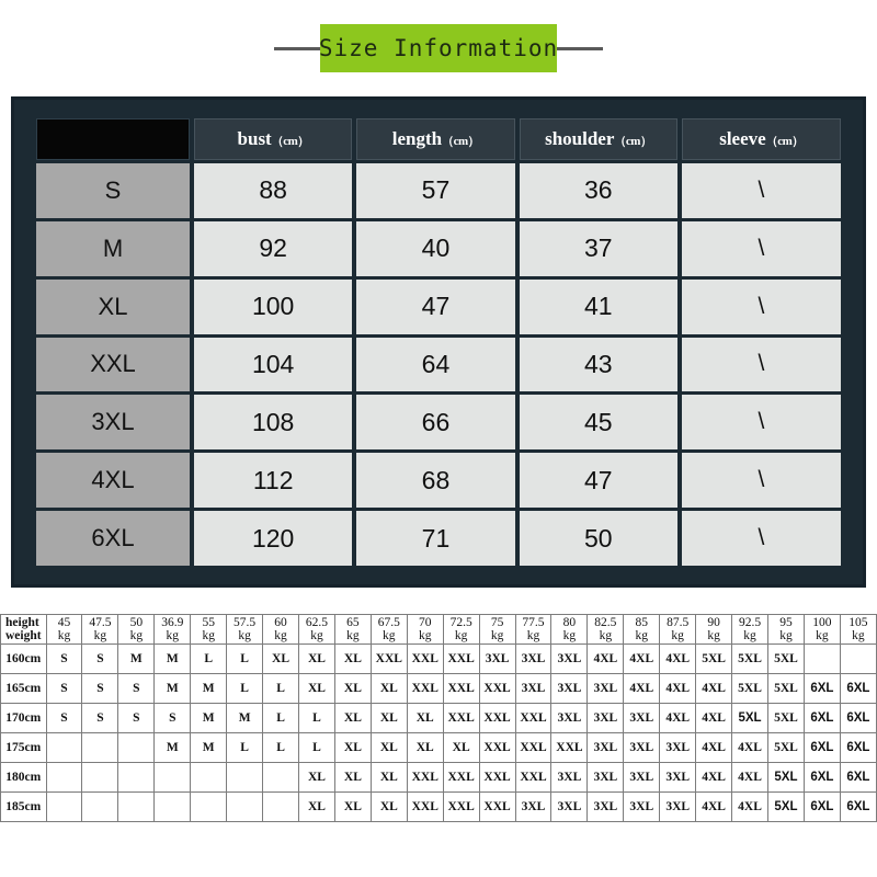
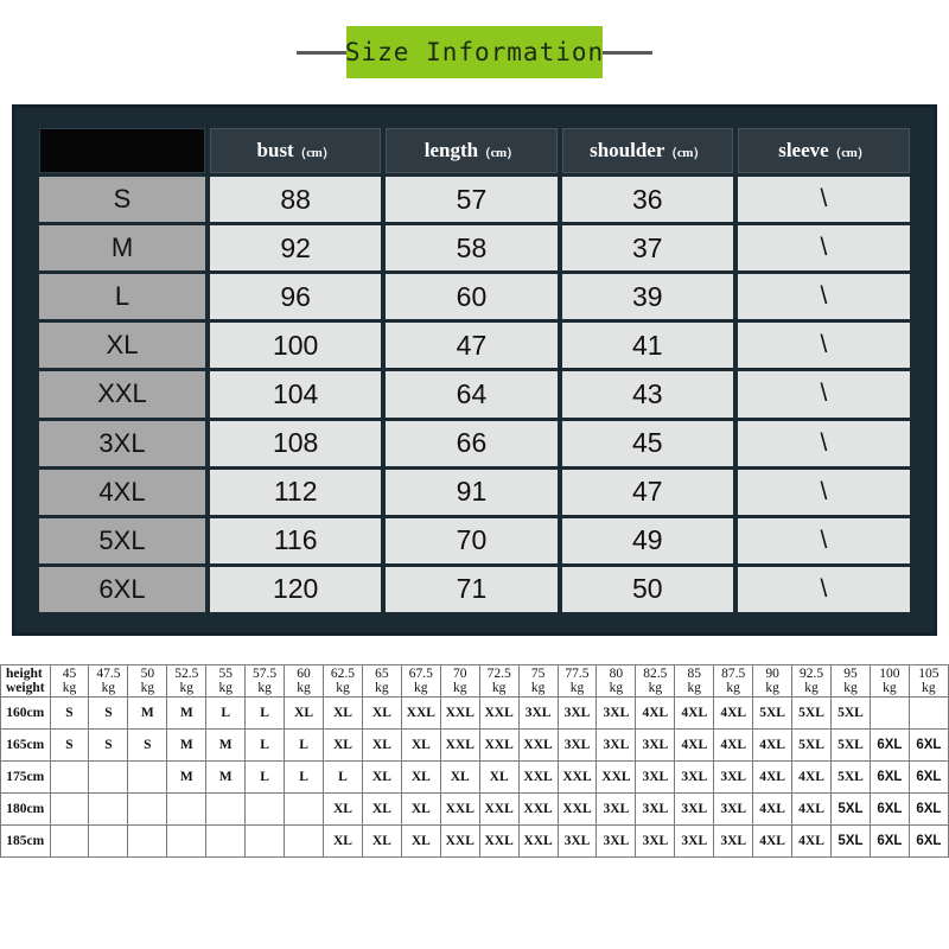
  Size Information
  	bust（cm）	length（cm）	shoulder（cm）	sleeve（cm）
  S	88	57	36	\
- M	92	40	37	\
+ M	92	58	37	\
+ L	96	60	39	\
  XL	100	47	41	\
  XXL	104	64	43	\
  3XL	108	66	45	\
- 4XL	112	68	47	\
+ 4XL	112	91	47	\
+ 5XL	116	70	49	\
  6XL	120	71	50	\
- heightweight	45kg	47.5kg	50kg	36.9kg	55kg	57.5kg	60kg	62.5kg	65kg	67.5kg	70kg	72.5kg	75kg	77.5kg	80kg	82.5kg	85kg	87.5kg	90kg	92.5kg	95kg	100kg	105kg
+ heightweight	45kg	47.5kg	50kg	52.5kg	55kg	57.5kg	60kg	62.5kg	65kg	67.5kg	70kg	72.5kg	75kg	77.5kg	80kg	82.5kg	85kg	87.5kg	90kg	92.5kg	95kg	100kg	105kg
  160cm	S	S	M	M	L	L	XL	XL	XL	XXL	XXL	XXL	3XL	3XL	3XL	4XL	4XL	4XL	5XL	5XL	5XL
  165cm	S	S	S	M	M	L	L	XL	XL	XL	XXL	XXL	XXL	3XL	3XL	3XL	4XL	4XL	4XL	5XL	5XL	6XL	6XL
- 170cm	S	S	S	S	M	M	L	L	XL	XL	XL	XXL	XXL	XXL	3XL	3XL	3XL	4XL	4XL	5XL	5XL	6XL	6XL
  175cm				M	M	L	L	L	XL	XL	XL	XL	XXL	XXL	XXL	3XL	3XL	3XL	4XL	4XL	5XL	6XL	6XL
  180cm								XL	XL	XL	XXL	XXL	XXL	XXL	3XL	3XL	3XL	3XL	4XL	4XL	5XL	6XL	6XL
  185cm								XL	XL	XL	XXL	XXL	XXL	3XL	3XL	3XL	3XL	3XL	4XL	4XL	5XL	6XL	6XL
